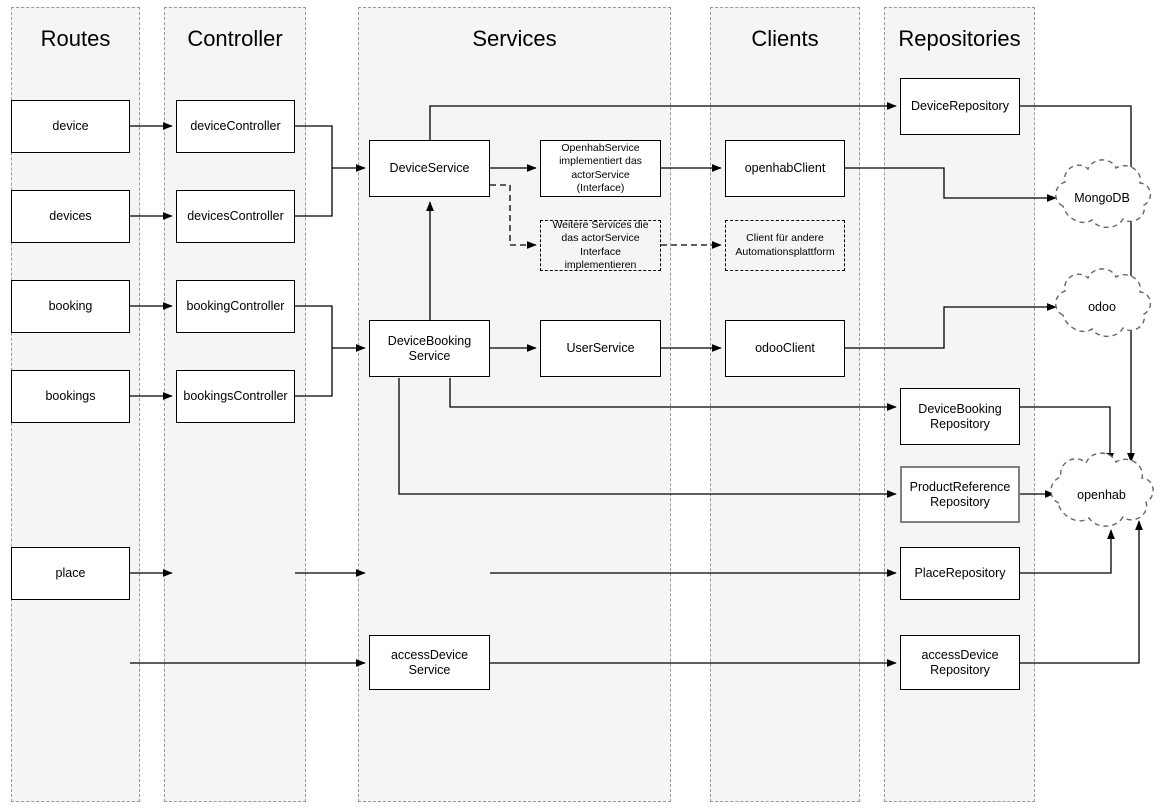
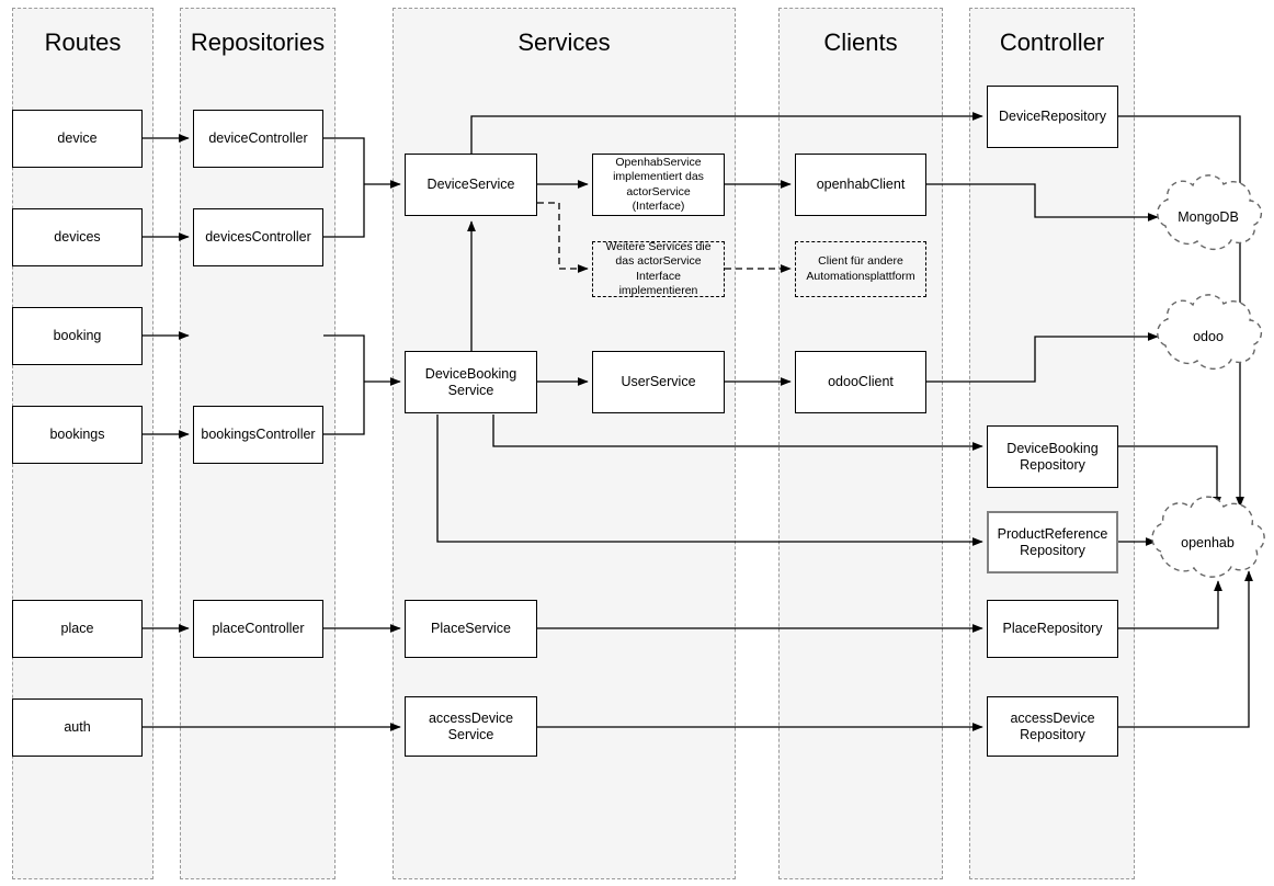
  Routes
- Controller
+ Repositories
  Services
  Clients
- Repositories
+ Controller
  device
  devices
  booking
  bookings
  place
+ auth
  deviceController
  devicesController
- bookingController
  bookingsController
+ placeController
  DeviceService
  OpenhabService
  implementiert das
  actorService
  (Interface)
  Weitere Services die
  das actorService
  Interface implementieren
  DeviceBooking
  Service
  UserService
+ PlaceService
  accessDevice
  Service
  openhabClient
  Client für andere
  Automationsplattform
  odooClient
  DeviceRepository
  DeviceBooking
  Repository
  ProductReference
  Repository
  PlaceRepository
  accessDevice
  Repository
  MongoDB
  odoo
  openhab
